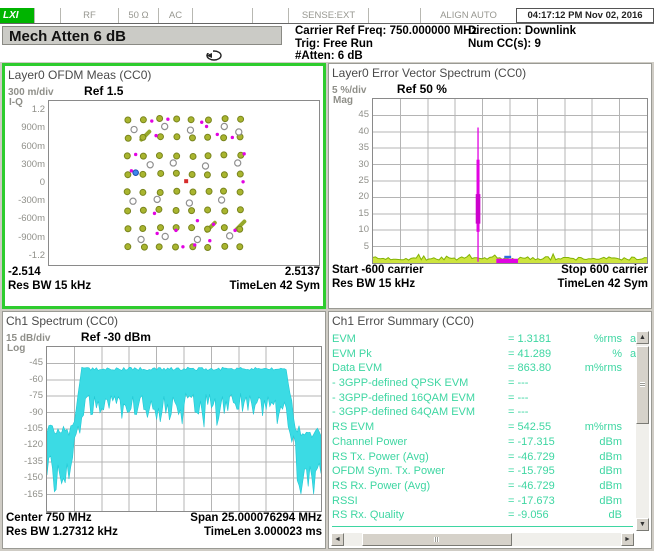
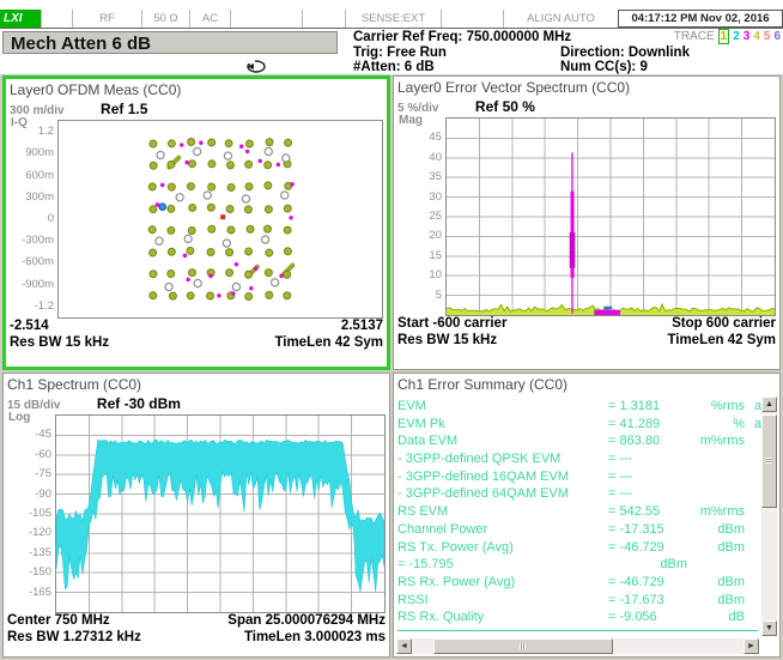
  LXI
  RF
  50 Ω
  AC
  SENSE:EXT
  ALIGN AUTO
  04:17:12 PM Nov 02, 2016
  Mech Atten 6 dB
  Carrier Ref Freq: 750.000000 MHz
  Trig: Free Run
  #Atten: 6 dB
+ TRACE 1 2 3 4 5 6
  Direction: Downlink
  Num CC(s): 9
  Layer0 OFDM Meas (CC0)
  300 m/div Ref 1.5
  I-Q
  1.2
  900m
  600m
  300m
  0
  -300m
  -600m
  -900m
  -1.2
  -2.514
  2.5137
  Res BW 15 kHz
  TimeLen 42 Sym
  Layer0 Error Vector Spectrum (CC0)
  5 %/div Ref 50 %
  Mag
  45
  40
  35
  30
  25
  20
  15
  10
  5
  Start -600 carrier
  Stop 600 carrier
  Res BW 15 kHz
  TimeLen 42 Sym
  Ch1 Spectrum (CC0)
  15 dB/div Ref -30 dBm
  Log
  -45
  -60
  -75
  -90
  -105
  -120
  -135
  -150
  -165
  Center 750 MHz
  Span 25.000076294 MHz
  Res BW 1.27312 kHz
  TimeLen 3.000023 ms
  Ch1 Error Summary (CC0)
  EVM
  = 1.3181
  %rms
  EVM Pk
  = 41.289
  %
  Data EVM
  = 863.80
  m%rms
  - 3GPP-defined QPSK EVM
  = ---
  - 3GPP-defined 16QAM EVM
  = ---
  - 3GPP-defined 64QAM EVM
  = ---
  RS EVM
  = 542.55
  m%rms
  Channel Power
  = -17.315
  dBm
  RS Tx. Power (Avg)
  = -46.729
  dBm
- OFDM Sym. Tx. Power
  = -15.795
  dBm
  RS Rx. Power (Avg)
  = -46.729
  dBm
  RSSI
  = -17.673
  dBm
  RS Rx. Quality
  = -9.056
  dB
